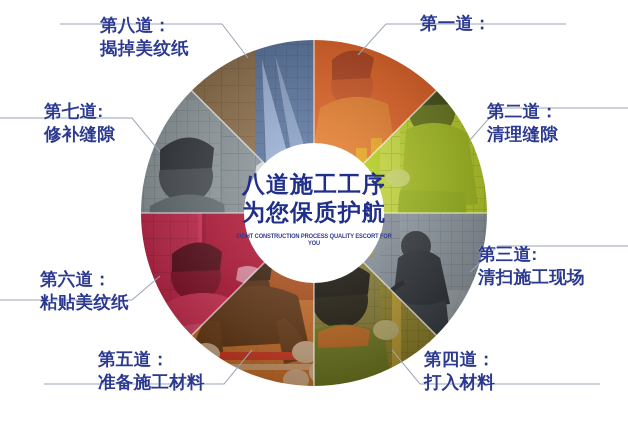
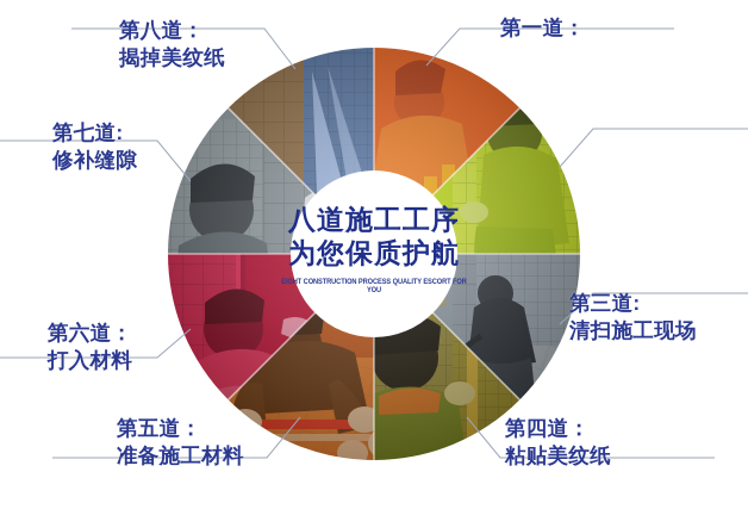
  八道施工工序
  为您保质护航
  第一道：
- 第二道：
- 清理缝隙
  第三道:
  清扫施工现场
  第四道：
- 打入材料
+ 粘贴美纹纸
  第五道：
  准备施工材料
  第六道：
- 粘贴美纹纸
+ 打入材料
  第七道:
  修补缝隙
  第八道：
  揭掉美纹纸
